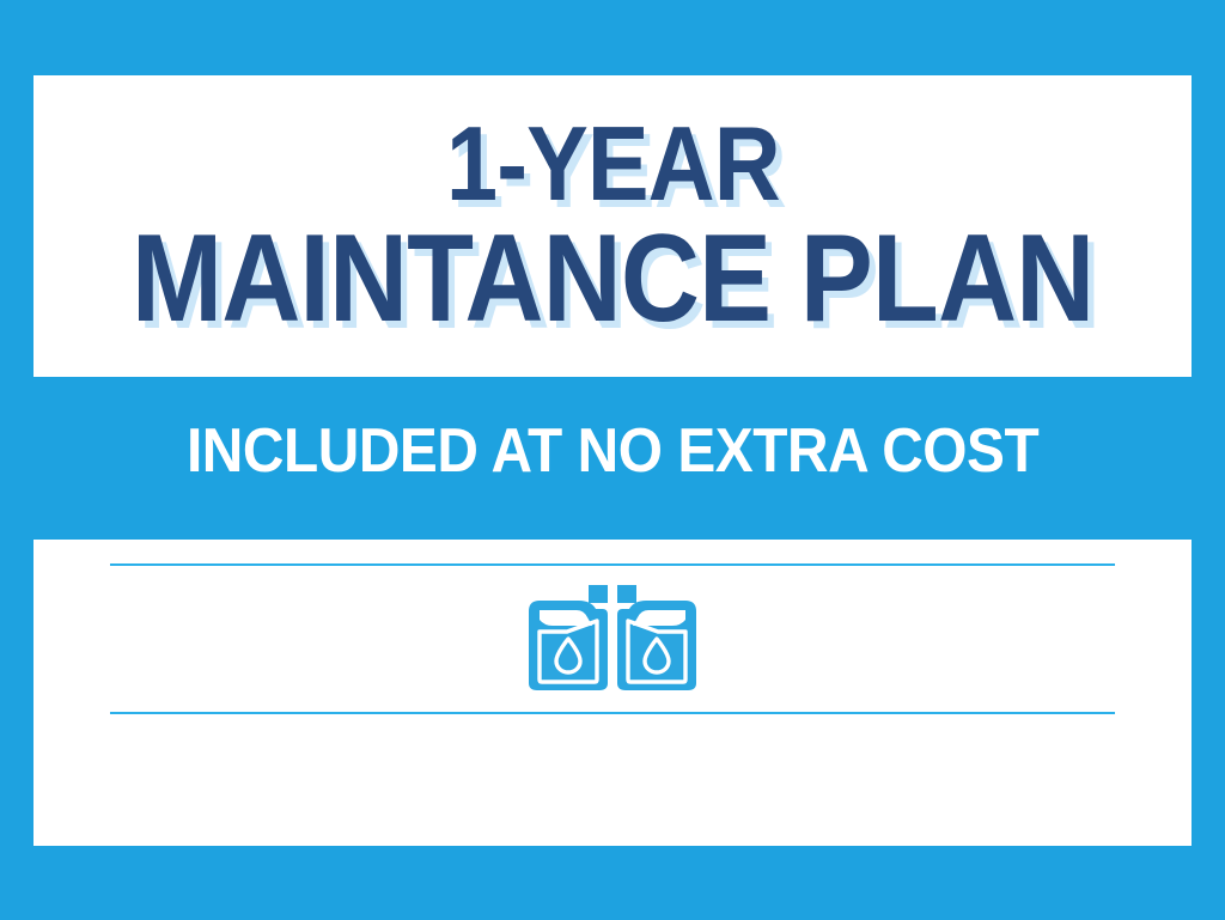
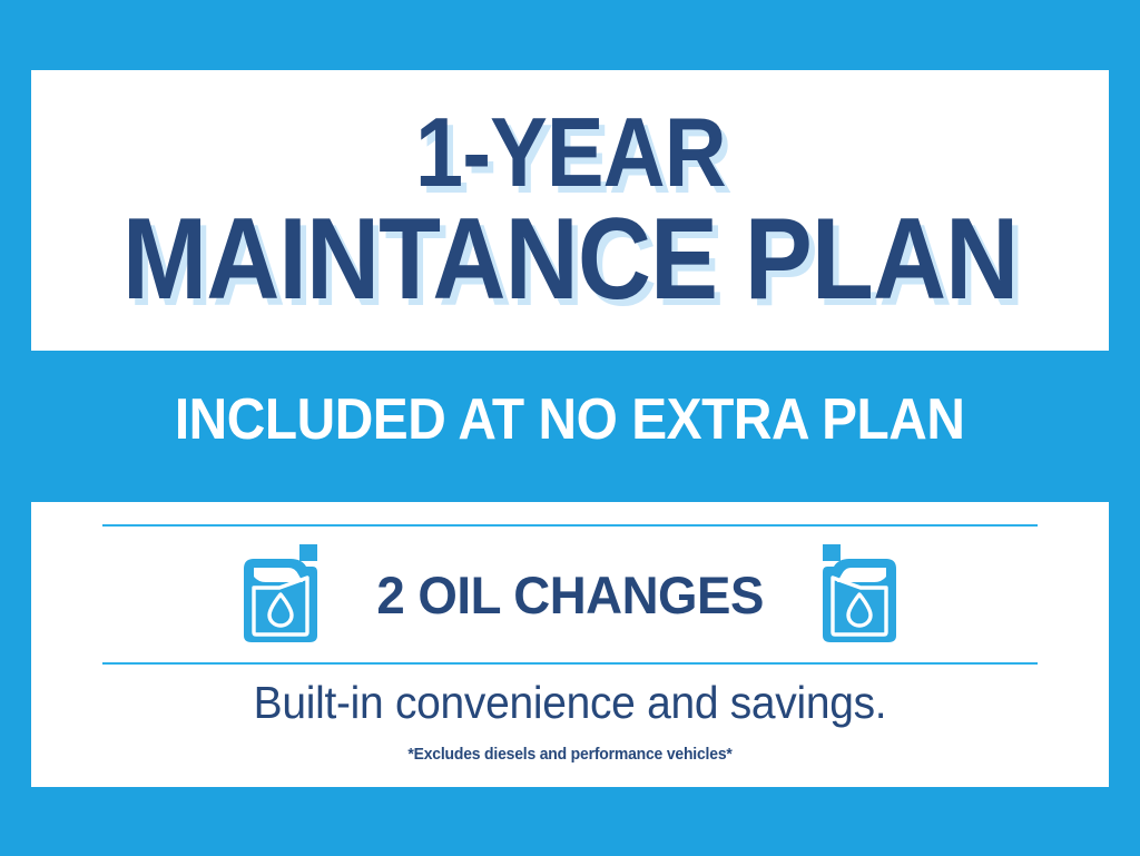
  1-YEAR
  MAINTANCE PLAN
- INCLUDED AT NO EXTRA COST
+ INCLUDED AT NO EXTRA PLAN
+ 2 OIL CHANGES
+ Built-in convenience and savings.
+ *Excludes diesels and performance vehicles*
